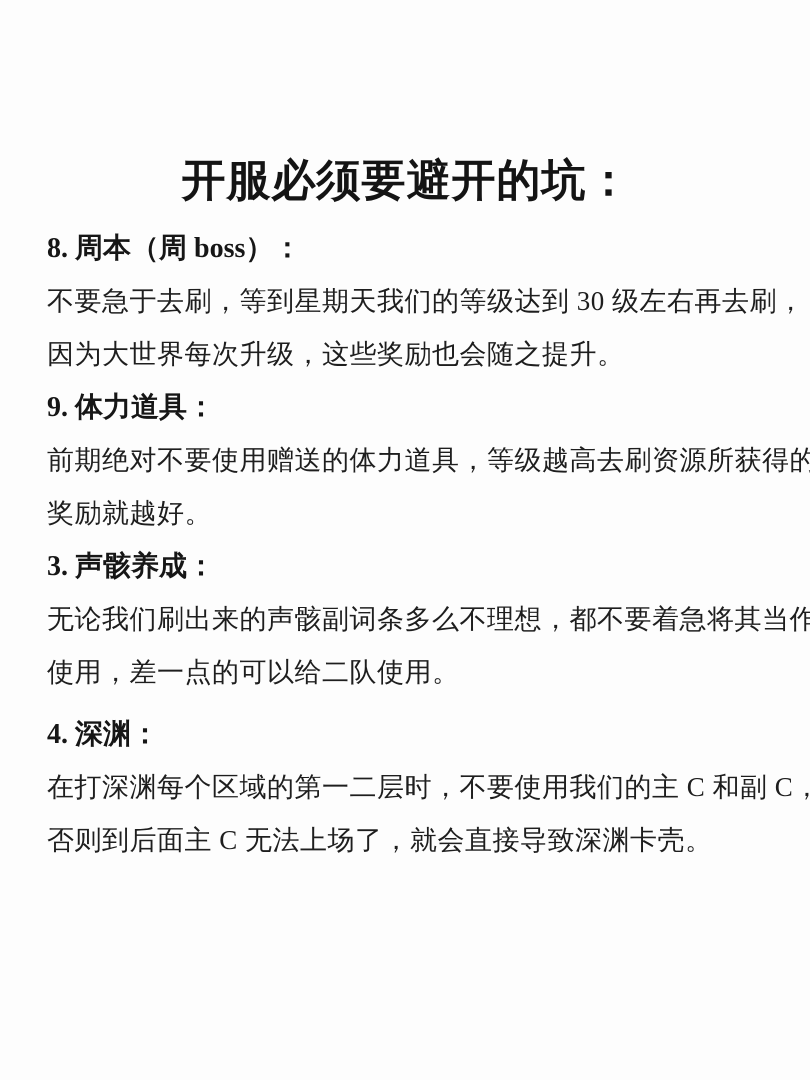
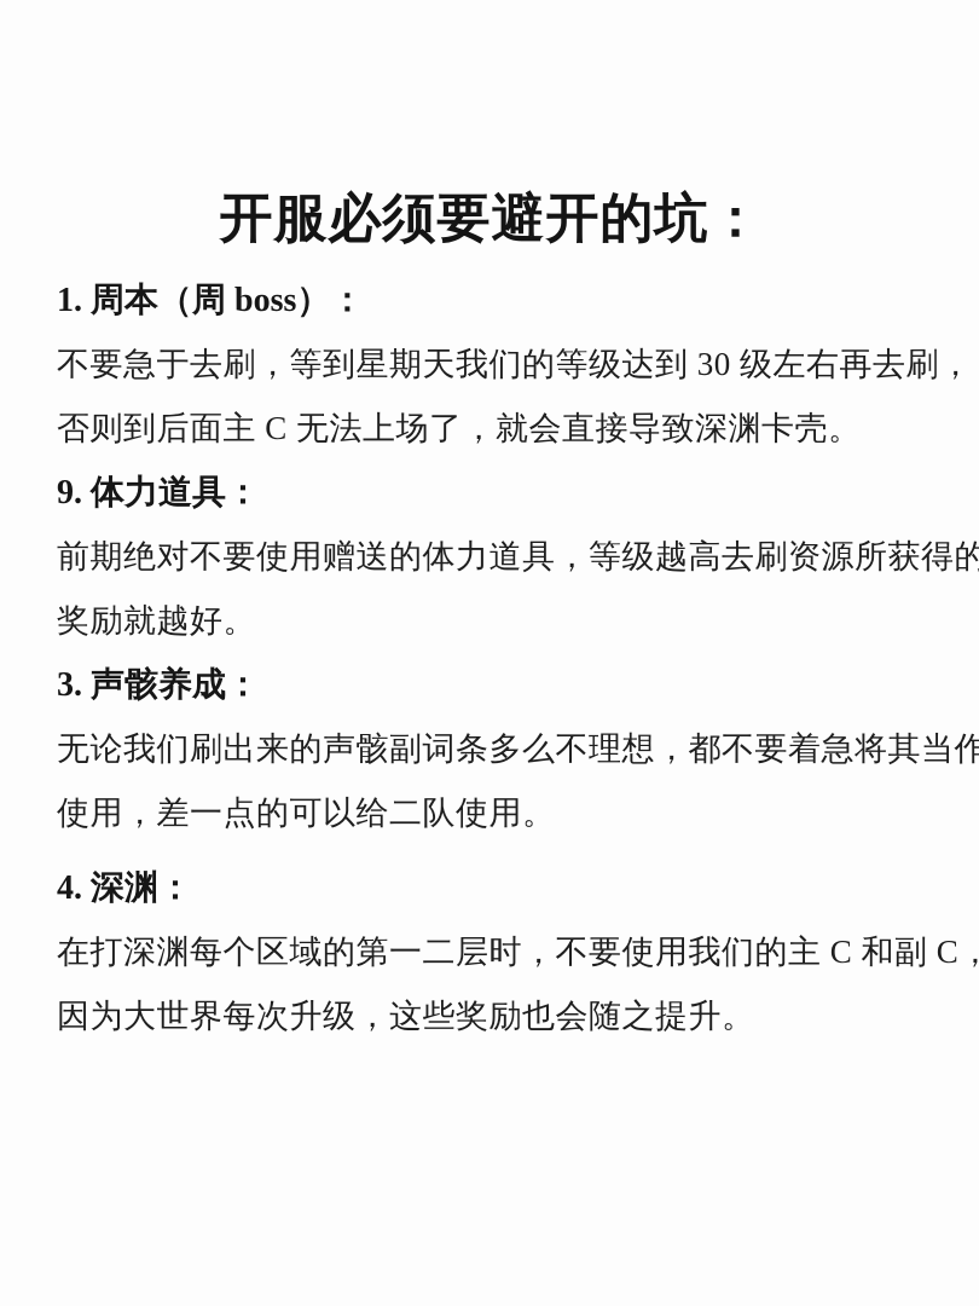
  开服必须要避开的坑：
- 8. 周本（周 boss）：
+ 1. 周本（周 boss）：
  不要急于去刷，等到星期天我们的等级达到 30 级左右再去刷，
- 因为大世界每次升级，这些奖励也会随之提升。
+ 否则到后面主 C 无法上场了，就会直接导致深渊卡壳。
  9. 体力道具：
  前期绝对不要使用赠送的体力道具，等级越高去刷资源所获得的
  奖励就越好。
  3. 声骸养成：
  无论我们刷出来的声骸副词条多么不理想，都不要着急将其当作
  使用，差一点的可以给二队使用。
  4. 深渊：
  在打深渊每个区域的第一二层时，不要使用我们的主 C 和副 C，
- 否则到后面主 C 无法上场了，就会直接导致深渊卡壳。
+ 因为大世界每次升级，这些奖励也会随之提升。
